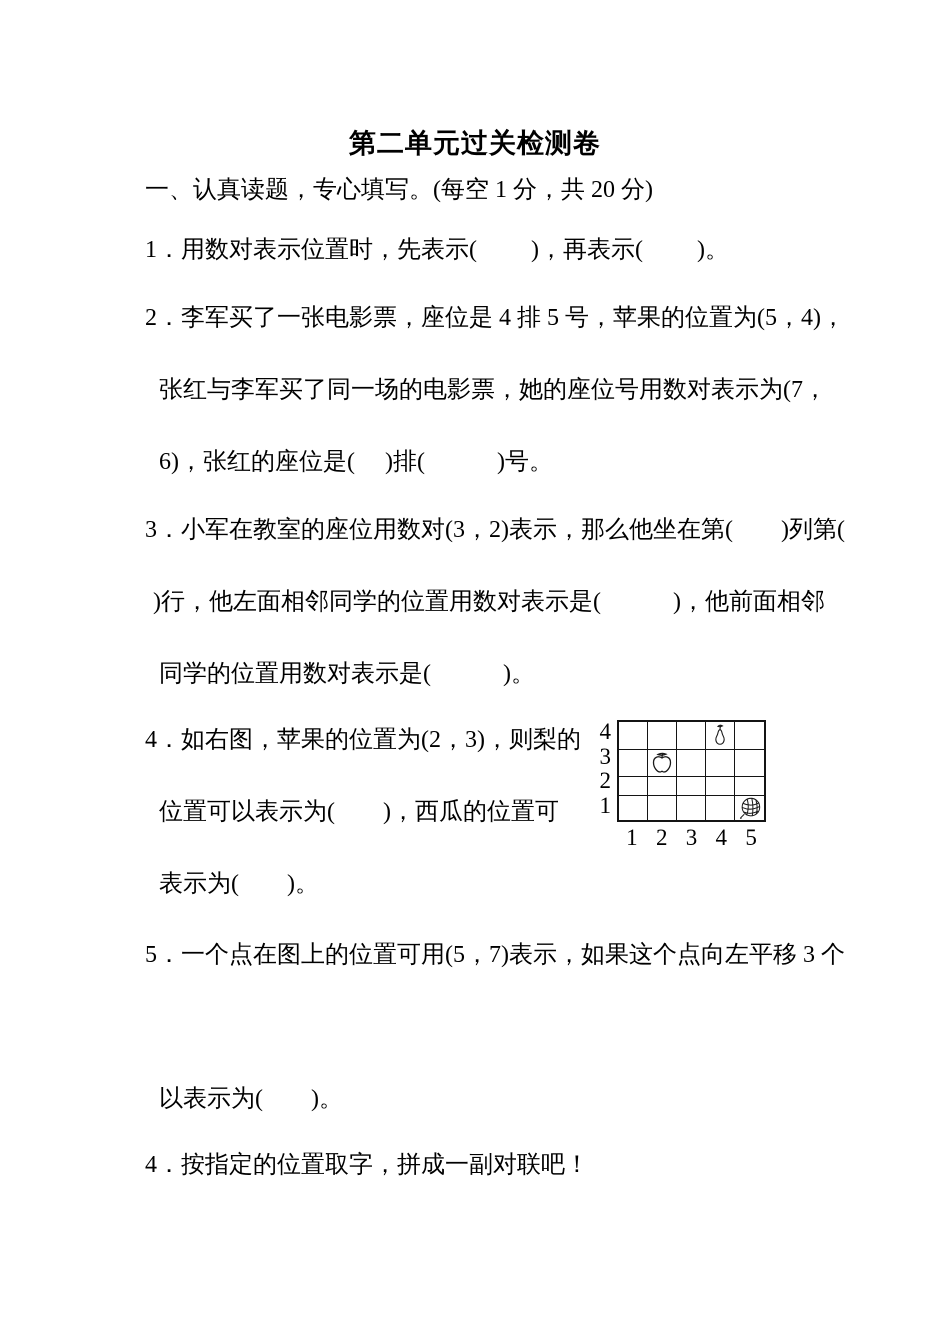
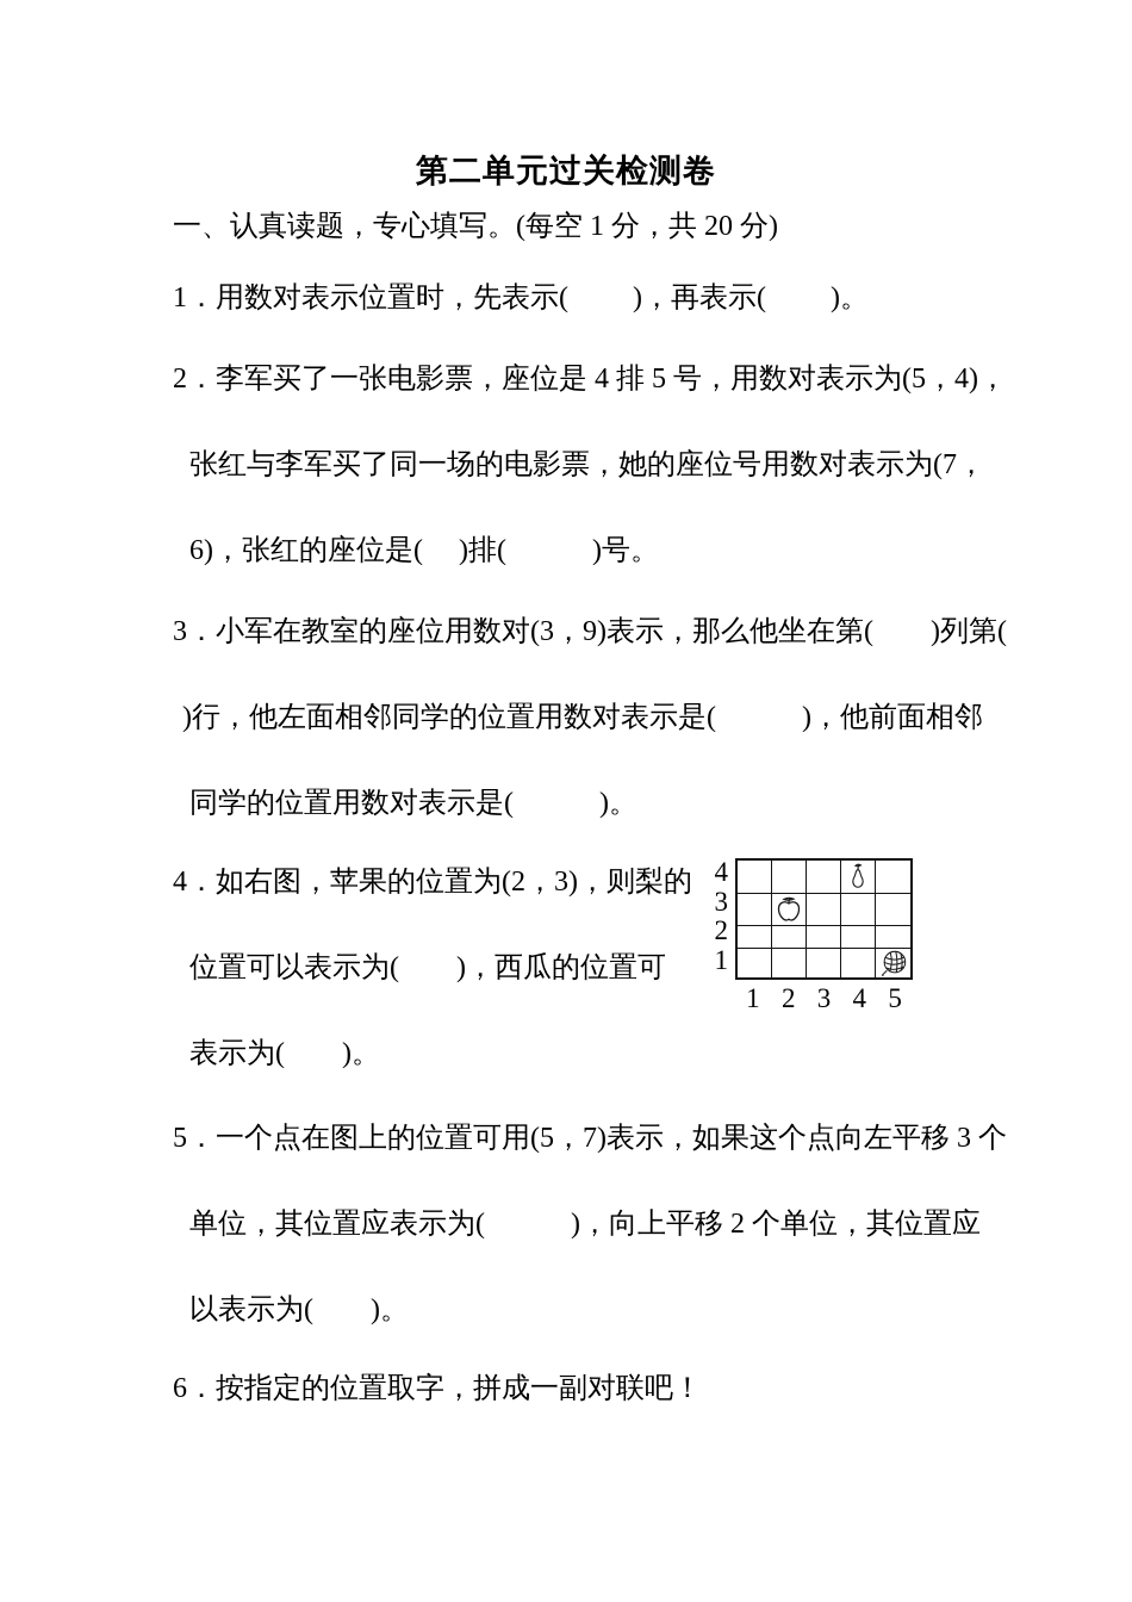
  第二单元过关检测卷
  一、认真读题，专心填写。(每空 1 分，共 20 分)
  1．用数对表示位置时，先表示( )，再表示( )。
- 2．李军买了一张电影票，座位是 4 排 5 号，苹果的位置为(5，4)，
+ 2．李军买了一张电影票，座位是 4 排 5 号，用数对表示为(5，4)，
  张红与李军买了同一场的电影票，她的座位号用数对表示为(7，
  6)，张红的座位是( )排( )号。
- 3．小军在教室的座位用数对(3，2)表示，那么他坐在第( )列第(
+ 3．小军在教室的座位用数对(3，9)表示，那么他坐在第( )列第(
  )行，他左面相邻同学的位置用数对表示是( )，他前面相邻
  同学的位置用数对表示是( )。
  4．如右图，苹果的位置为(2，3)，则梨的
  位置可以表示为( )，西瓜的位置可
  表示为( )。
  5．一个点在图上的位置可用(5，7)表示，如果这个点向左平移 3 个
+ 单位，其位置应表示为( )，向上平移 2 个单位，其位置应
  以表示为( )。
- 4．按指定的位置取字，拼成一副对联吧！
+ 6．按指定的位置取字，拼成一副对联吧！
  4
  3
  2
  1
  1
  2
  3
  4
  5
